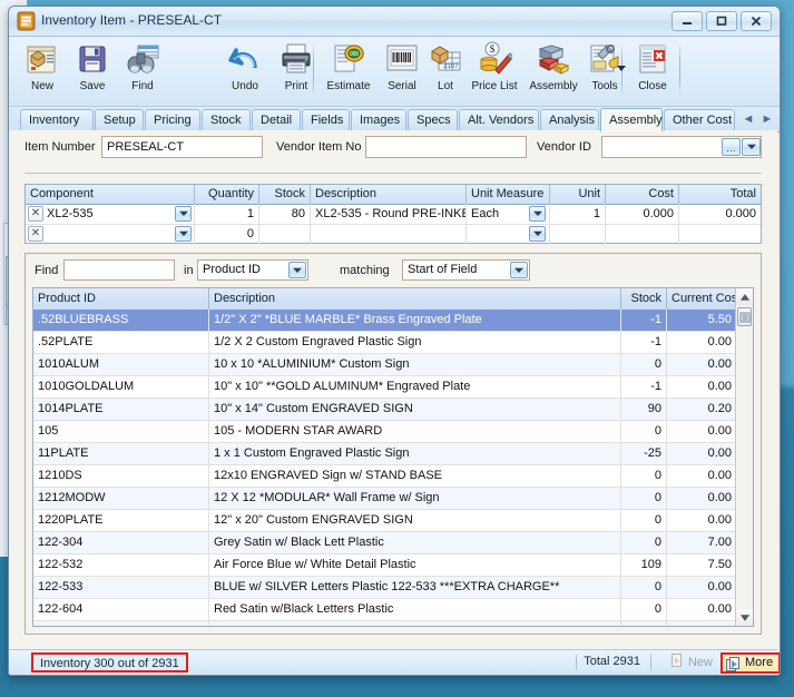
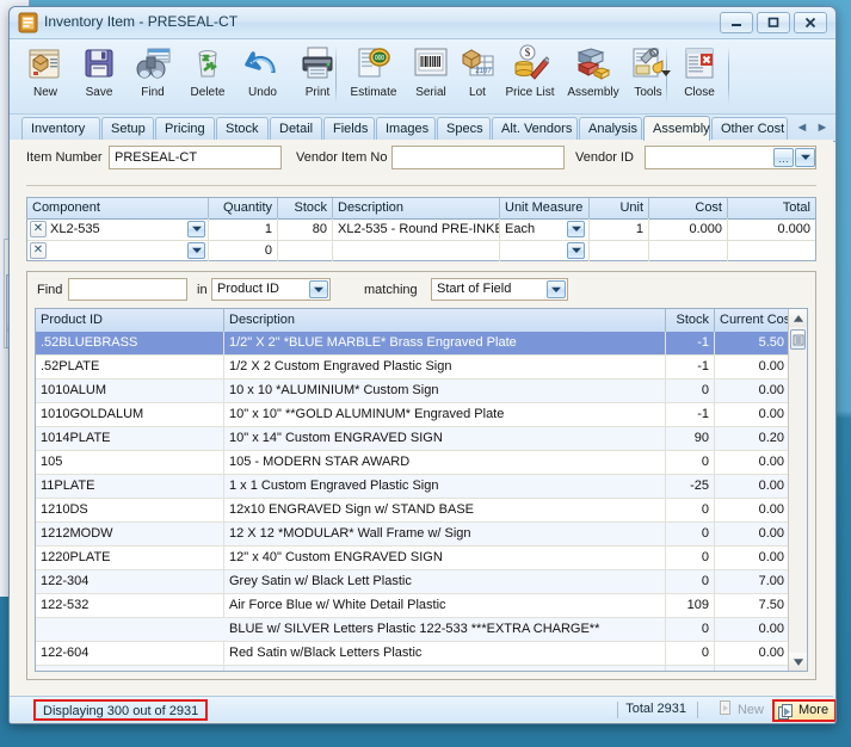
  Inventory Item - PRESEAL-CT
  New
  Save
  Find
+ Delete
  Undo
  Print
  Estimate
  Serial
  Lot
  $
  Price List
  Assembly
  Tools
  Close
  Inventory
  Setup
  Pricing
  Stock
  Detail
  Fields
  Images
  Specs
  Alt. Vendors
  Analysis
  Assembly
  Other Cost
  ◄
  ►
  Item Number
  PRESEAL-CT
  Vendor Item No
  Vendor ID
  …
  Component
  Quantity
  Stock
  Description
  Unit Measure
  Unit
  Cost
  Total
  XL2-535
  ✕
  1
  80
  XL2-535 - Round PRE-INKE
  Each
  1
  0.000
  0.000
  ✕
  0
  Find
  in
  Product ID
  matching
  Start of Field
  Product ID
  Description
  Stock
  Current Co
  .52BLUEBRASS
  1/2" X 2" *BLUE MARBLE* Brass Engraved Plate
  -1
  5.50
  .52PLATE
  1/2 X 2 Custom Engraved Plastic Sign
  -1
  0.00
  1010ALUM
  10 x 10 *ALUMINIUM* Custom Sign
  0
  0.00
  1010GOLDALUM
  10" x 10" **GOLD ALUMINUM* Engraved Plate
  -1
  0.00
  1014PLATE
  10" x 14" Custom ENGRAVED SIGN
  90
  0.20
  105
  105 - MODERN STAR AWARD
  0
  0.00
  11PLATE
  1 x 1 Custom Engraved Plastic Sign
  -25
  0.00
  1210DS
  12x10 ENGRAVED Sign w/ STAND BASE
  0
  0.00
  1212MODW
  12 X 12 *MODULAR* Wall Frame w/ Sign
  0
  0.00
  1220PLATE
- 12" x 20" Custom ENGRAVED SIGN
+ 12" x 40" Custom ENGRAVED SIGN
  0
  0.00
  122-304
  Grey Satin w/ Black Lett Plastic
  0
  7.00
  122-532
  Air Force Blue w/ White Detail Plastic
  109
  7.50
- 122-533
  BLUE w/ SILVER Letters Plastic 122-533 ***EXTRA CHARGE**
  0
  0.00
  122-604
  Red Satin w/Black Letters Plastic
  0
  0.00
- Inventory 300 out of 2931
+ Displaying 300 out of 2931
  Total 2931
  New
  More
